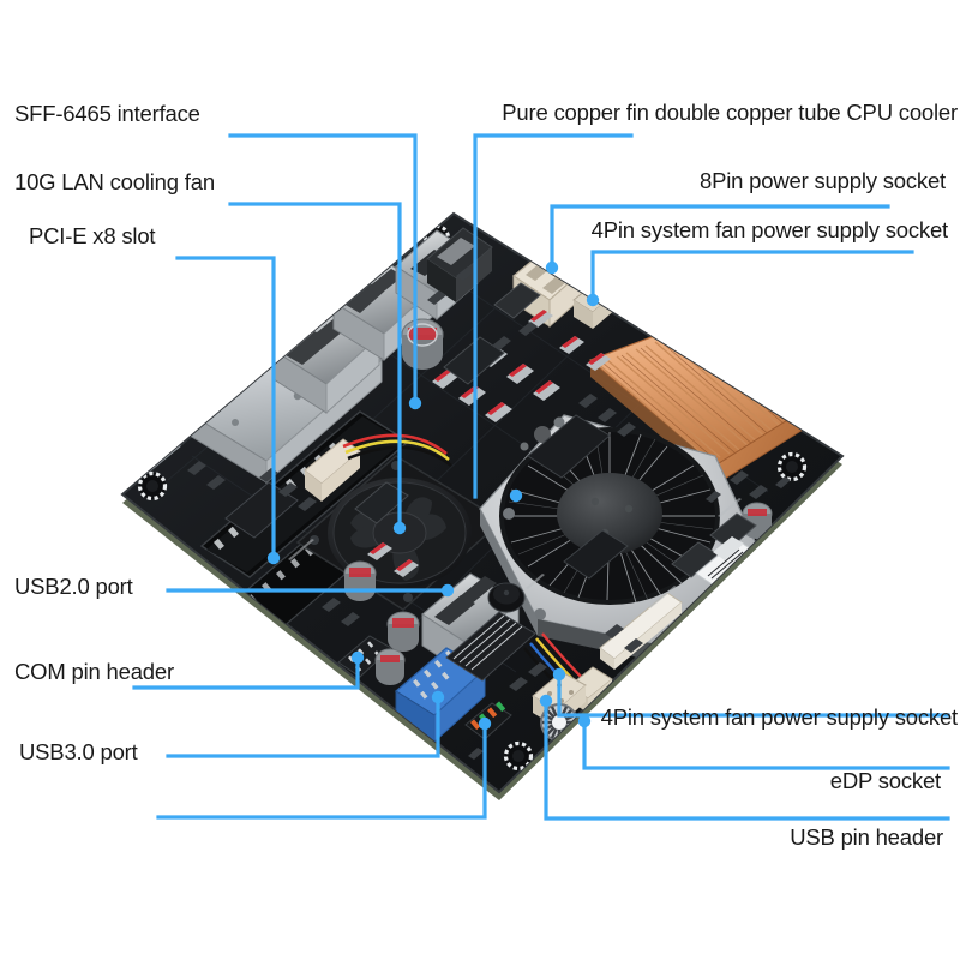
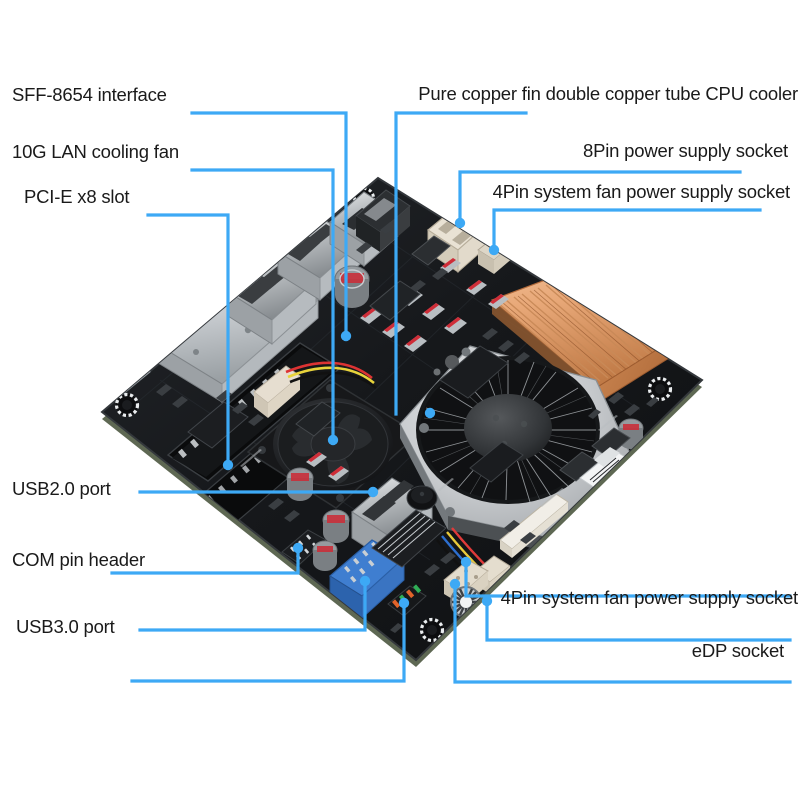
- SFF-6465 interface
+ SFF-8654 interface
  10G LAN cooling fan
  PCI-E x8 slot
  USB2.0 port
  COM pin header
  USB3.0 port
  Pure copper fin double copper tube CPU cooler
  8Pin power supply socket
  4Pin system fan power supply socket
  4Pin system fan power supply socket
  eDP socket
- USB pin header
